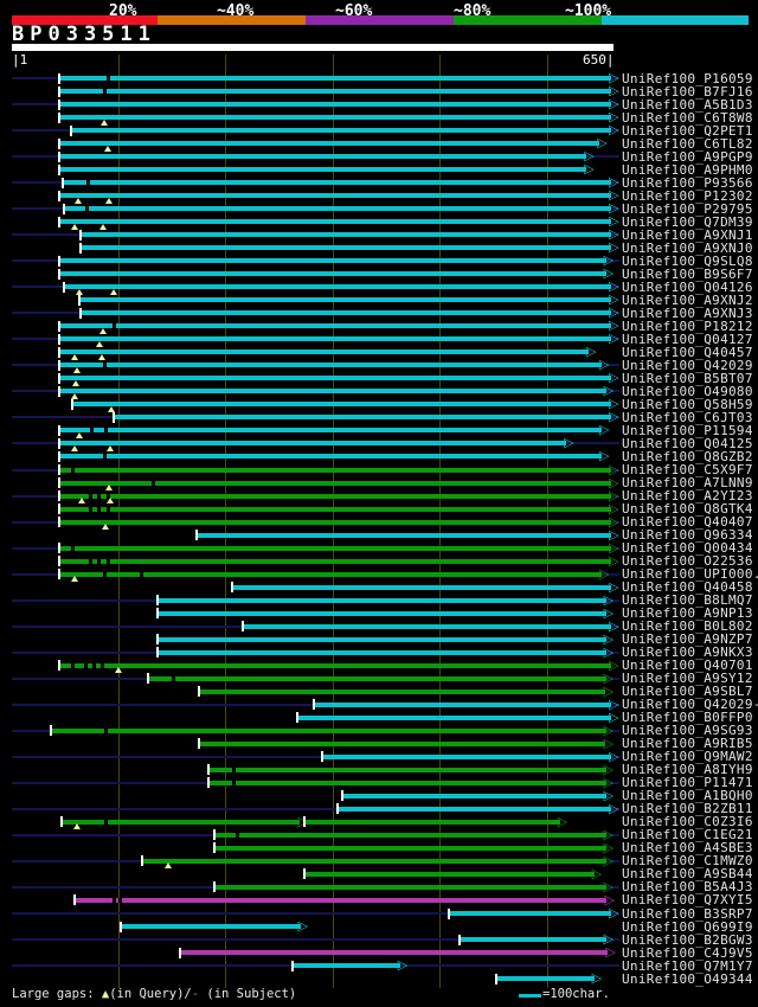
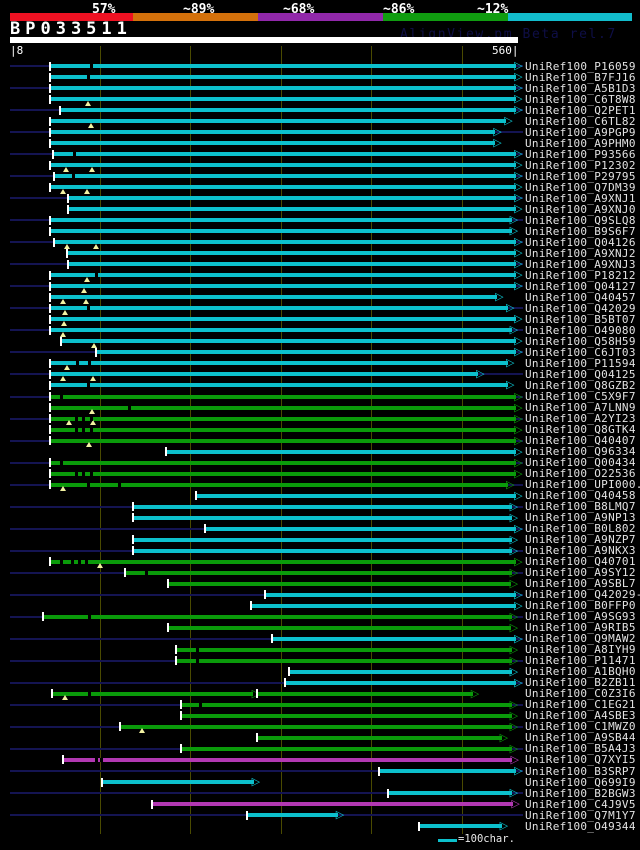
- 20%
+ 57%
- ~40%
+ ~89%
- ~60%
+ ~68%
- ~80%
+ ~86%
- ~100%
+ ~12%
  BP033511
+ AlignView.pm Beta rel.7
- |1
+ |8
- 650|
+ 560|
  ▷
  UniRef100_P16059
  ▷
  UniRef100_B7FJ16
  ▷
  UniRef100_A5B1D3
  ▷
  UniRef100_C6T8W8
  ▷
  UniRef100_Q2PET1
  ▷
  UniRef100_C6TL82
  ▷
  UniRef100_A9PGP9
  ▷
  UniRef100_A9PHM0
  ▷
  UniRef100_P93566
  ▷
  UniRef100_P12302
  ▷
  UniRef100_P29795
  ▷
  UniRef100_Q7DM39
  ▷
  UniRef100_A9XNJ1
  ▷
  UniRef100_A9XNJ0
  ▷
  UniRef100_Q9SLQ8
  ▷
  UniRef100_B9S6F7
  ▷
  UniRef100_Q04126
  ▷
  UniRef100_A9XNJ2
  ▷
  UniRef100_A9XNJ3
  ▷
  UniRef100_P18212
  ▷
  UniRef100_Q04127
  ▷
  UniRef100_Q40457
  ▷
  UniRef100_Q42029
  ▷
  UniRef100_B5BT07
  ▷
  UniRef100_O49080
  ▷
  UniRef100_Q58H59
  ▷
  UniRef100_C6JT03
  ▷
  UniRef100_P11594
  ▷
  UniRef100_Q04125
  ▷
  UniRef100_Q8GZB2
  ▷
  UniRef100_C5X9F7
  ▷
  UniRef100_A7LNN9
  ▷
  UniRef100_A2YI23
  ▷
  UniRef100_Q8GTK4
  ▷
  UniRef100_Q40407
  ▷
  UniRef100_Q96334
  ▷
  UniRef100_Q00434
  ▷
  UniRef100_O22536
  ▷
  UniRef100_UPI000.
  ▷
  UniRef100_Q40458
  ▷
  UniRef100_B8LMQ7
  ▷
  UniRef100_A9NP13
  ▷
  UniRef100_B0L802
  ▷
  UniRef100_A9NZP7
  ▷
  UniRef100_A9NKX3
  ▷
  UniRef100_Q40701
  ▷
  UniRef100_A9SY12
  ▷
  UniRef100_A9SBL7
  ▷
  UniRef100_Q42029-
  ▷
  UniRef100_B0FFP0
  ▷
  UniRef100_A9SG93
  ▷
  UniRef100_A9RIB5
  ▷
  UniRef100_Q9MAW2
  ▷
  UniRef100_A8IYH9
  ▷
  UniRef100_P11471
  ▷
  UniRef100_A1BQH0
  ▷
  UniRef100_B2ZB11
  ▷
  UniRef100_C0Z3I6
  ▷
  UniRef100_C1EG21
  ▷
  UniRef100_A4SBE3
  ▷
  UniRef100_C1MWZ0
  ▷
  UniRef100_A9SB44
  ▷
  UniRef100_B5A4J3
  ▷
  UniRef100_Q7XYI5
  ▷
  UniRef100_B3SRP7
  ▷
  UniRef100_Q699I9
  ▷
  UniRef100_B2BGW3
  ▷
  UniRef100_C4J9V5
  ▷
  UniRef100_Q7M1Y7
  ▷
  UniRef100_O49344
- Large gaps: ▲(in Query)/- (in Subject)
  =100char.
